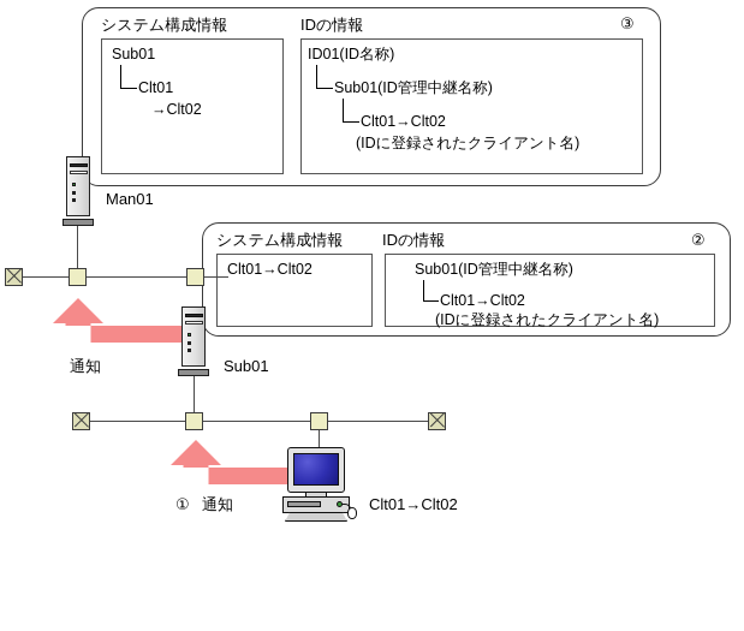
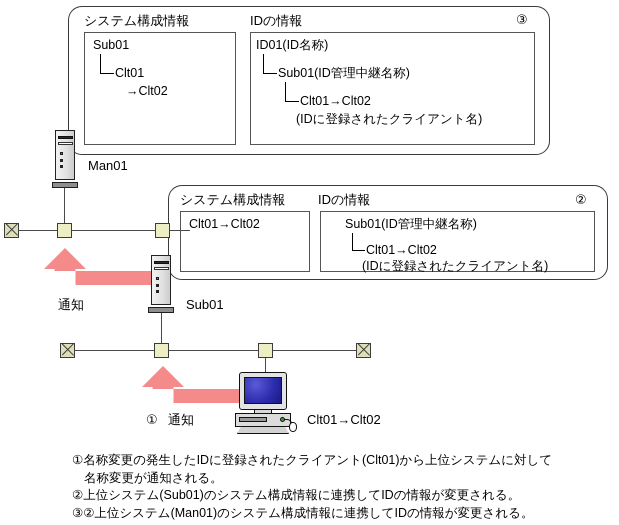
  システム構成情報
  IDの情報
  ③
  Sub01
  Clt01
  →Clt02
  ID01(ID名称)
  Sub01(ID管理中継名称)
  Clt01→Clt02
  (IDに登録されたクライアント名)
  システム構成情報
  IDの情報
  ②
  Clt01→Clt02
  Sub01(ID管理中継名称)
  Clt01→Clt02
  (IDに登録されたクライアント名)
  Man01
  通知
  Sub01
  ①
  通知
  Clt01→Clt02
+ ①名称変更の発生したIDに登録されたクライアント(Clt01)から上位システムに対して
+ 名称変更が通知される。
+ ②上位システム(Sub01)のシステム構成情報に連携してIDの情報が変更される。
+ ③②上位システム(Man01)のシステム構成情報に連携してIDの情報が変更される。
